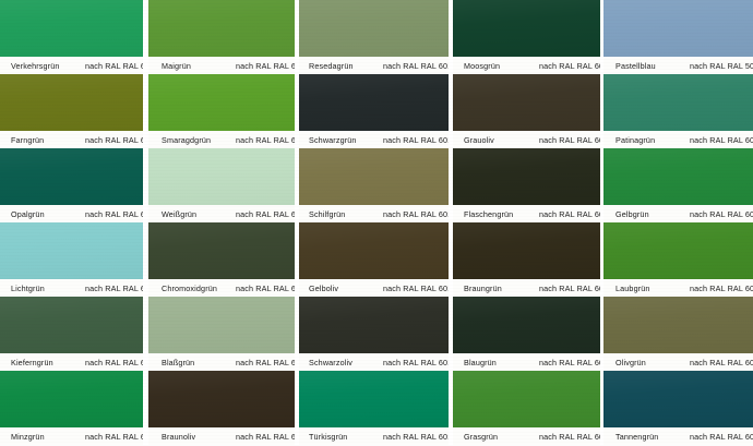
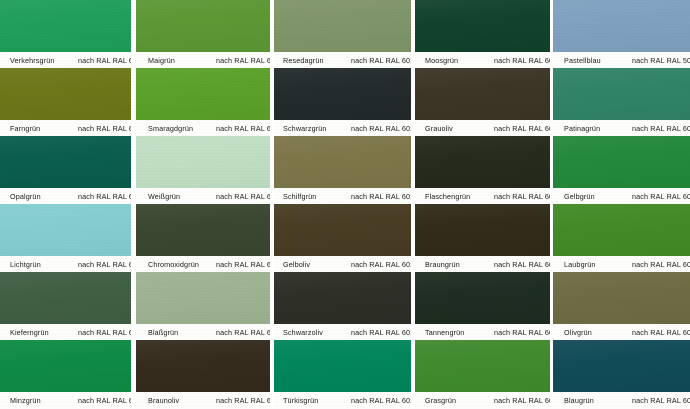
  Verkehrsgrün
  nach RAL RAL 6
  Farngrün
  nach RAL RAL 6
  Opalgrün
  nach RAL RAL 6
  Lichtgrün
  nach RAL RAL 6
  Kieferngrün
  nach RAL RAL 6
  Minzgrün
  nach RAL RAL 6
  Maigrün
  nach RAL RAL 6
  Smaragdgrün
  nach RAL RAL 6
  Weißgrün
  nach RAL RAL 6
  Chromoxidgrün
  nach RAL RAL 6
  Blaßgrün
  nach RAL RAL 6
  Braunoliv
  nach RAL RAL 6
  Resedagrün
  nach RAL RAL 60
  Schwarzgrün
  nach RAL RAL 60
  Schilfgrün
  nach RAL RAL 60
  Gelboliv
  nach RAL RAL 60
  Schwarzoliv
  nach RAL RAL 60
  Türkisgrün
  nach RAL RAL 60
  Moosgrün
  nach RAL RAL 6
  Grauoliv
  nach RAL RAL 6
  Flaschengrün
  nach RAL RAL 6
  Braungrün
  nach RAL RAL 6
- Blaugrün
+ Tannengrün
  nach RAL RAL 6
  Grasgrün
  nach RAL RAL 6
  Pastellblau
  nach RAL RAL 50
  Patinagrün
  nach RAL RAL 60
  Gelbgrün
  nach RAL RAL 60
  Laubgrün
  nach RAL RAL 60
  Olivgrün
  nach RAL RAL 60
- Tannengrün
+ Blaugrün
  nach RAL RAL 60
